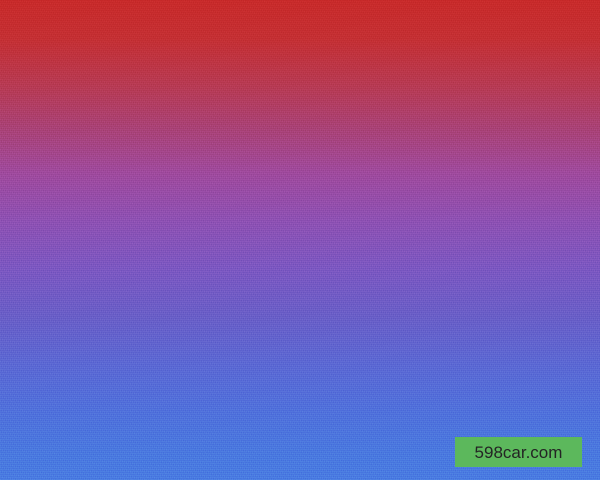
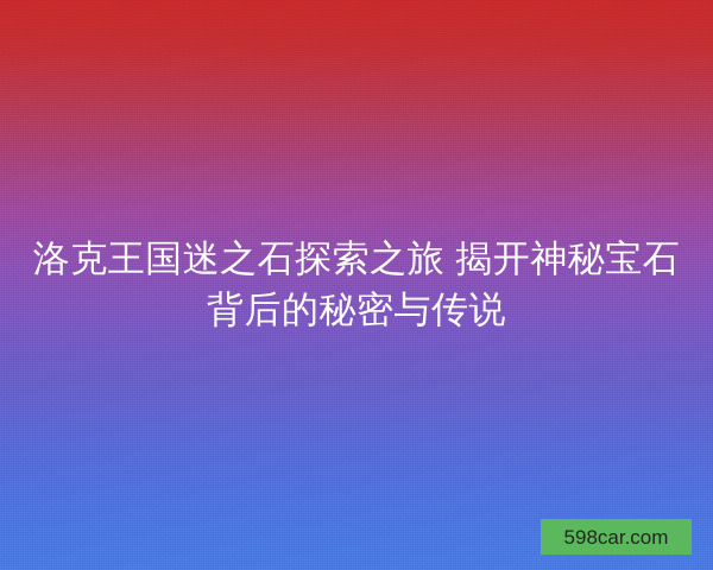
+ 洛克王国迷之石探索之旅 揭开神秘宝石
+ 背后的秘密与传说
  598car.com
